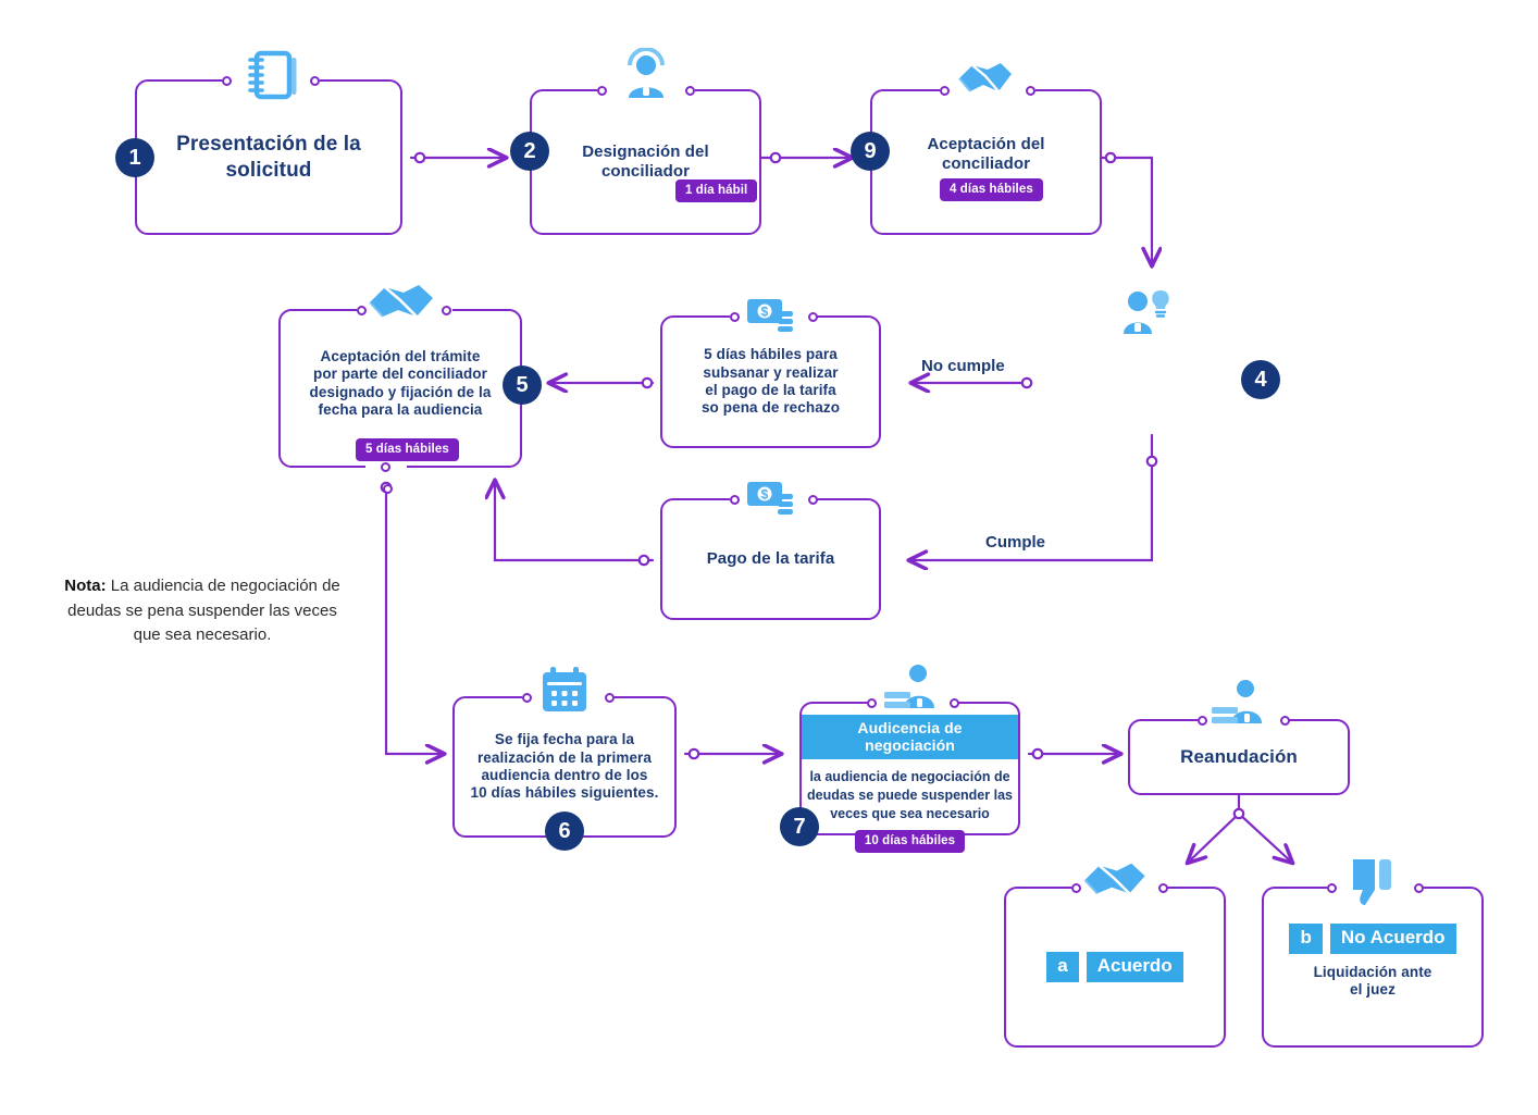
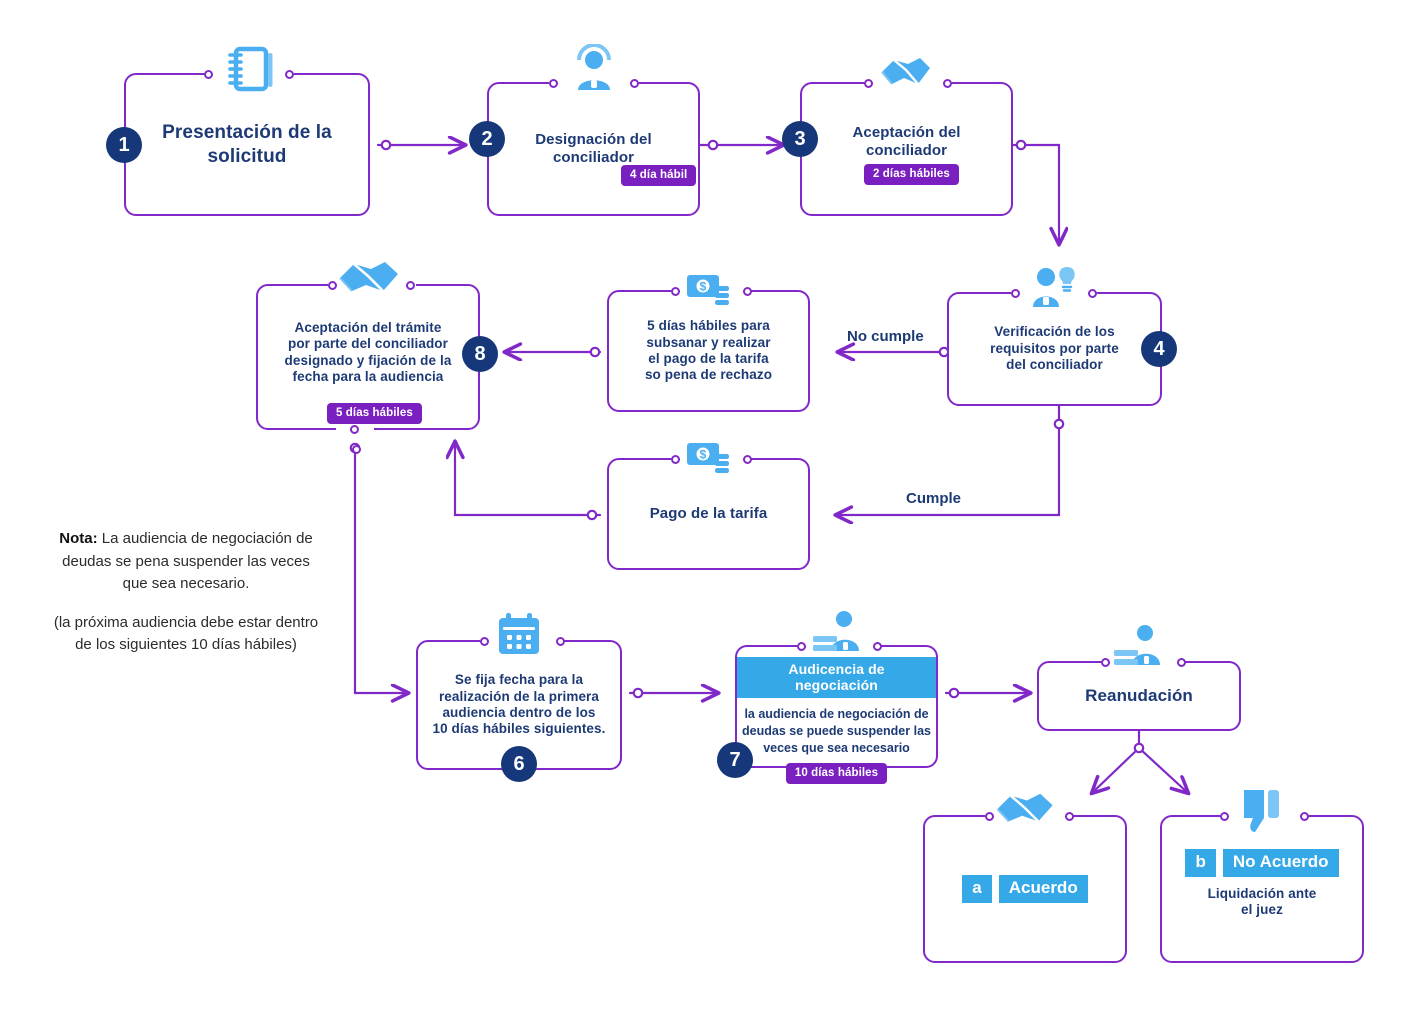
  Presentación de la
  solicitud
  1
  Designación del
  conciliador
- 1 día hábil
+ 4 día hábil
  2
  Aceptación del
  conciliador
- 4 días hábiles
+ 2 días hábiles
- 9
+ 3
+ Verificación de los
+ requisitos por parte
+ del conciliador
  4
  Aceptación del trámite
  por parte del conciliador
  designado y fijación de la
  fecha para la audiencia
  5 días hábiles
- 5
+ 8
  5 días hábiles para
  subsanar y realizar
  el pago de la tarifa
  so pena de rechazo
  $
  Pago de la tarifa
  $
  No cumple
  Cumple
  Nota: La audiencia de negociación de deudas se pena suspender las veces que sea necesario.
+ (la próxima audiencia debe estar dentro de los siguientes 10 días hábiles)
  Se fija fecha para la
  realización de la primera
  audiencia dentro de los
  10 días hábiles siguientes.
  6
  Audicencia de negociación
  la audiencia de negociación de
  deudas se puede suspender las
  veces que sea necesario
  10 días hábiles
  7
  Reanudación
  a
  Acuerdo
  b
  No Acuerdo
  Liquidación ante
  el juez
